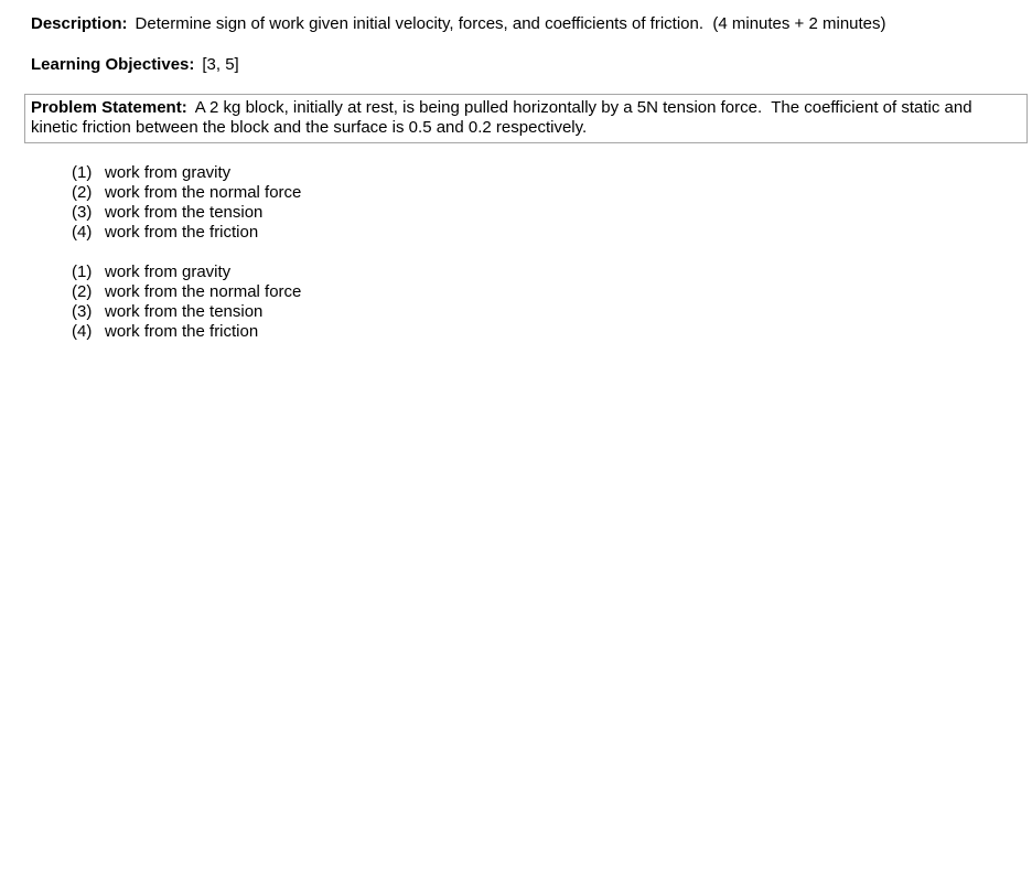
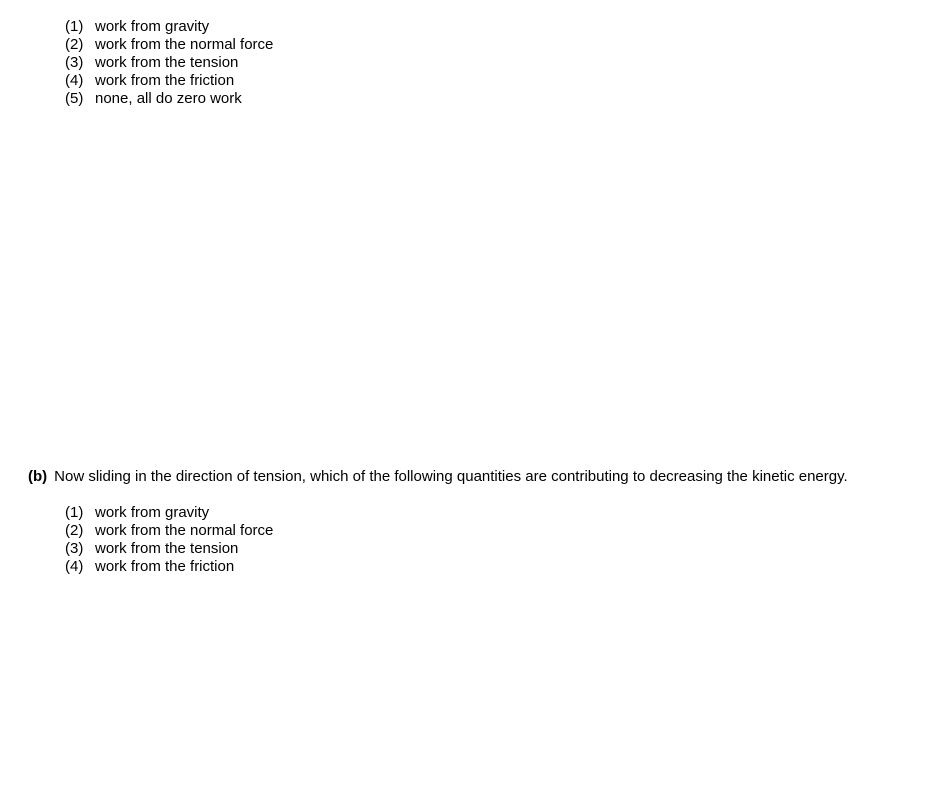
- Description: Determine sign of work given initial velocity, forces, and coefficients of friction. (4 minutes + 2 minutes)
- Learning Objectives: [3, 5]
- Problem Statement: A 2 kg block, initially at rest, is being pulled horizontally by a 5N tension force. The coefficient of static and kinetic friction between the block and the surface is 0.5 and 0.2 respectively.
  (1) work from gravity
  (2) work from the normal force
  (3) work from the tension
  (4) work from the friction
+ (5) none, all do zero work
+ (b) Now sliding in the direction of tension, which of the following quantities are contributing to decreasing the kinetic energy.
  (1) work from gravity
  (2) work from the normal force
  (3) work from the tension
  (4) work from the friction
